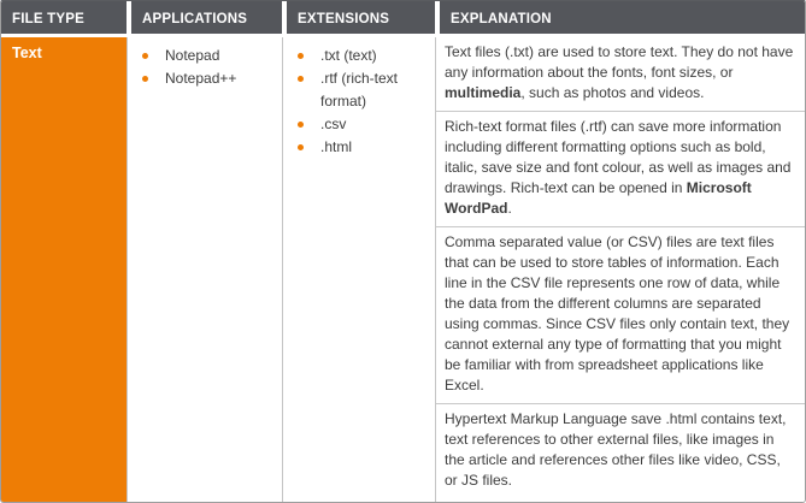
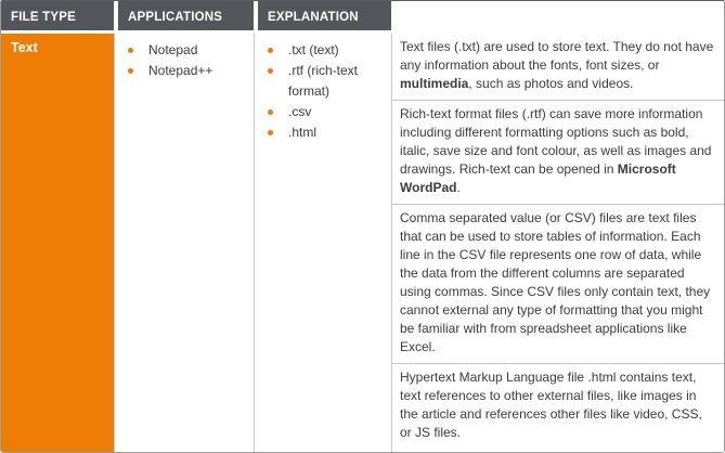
  FILE TYPE
  APPLICATIONS
- EXTENSIONS
  EXPLANATION
  Text
  Notepad
  Notepad++
  .txt (text)
  .rtf (rich-text format)
  .csv
  .html
  Text files (.txt) are used to store text. They do not have any information about the fonts, font sizes, or multimedia, such as photos and videos.
  Rich-text format files (.rtf) can save more information including different formatting options such as bold, italic, save size and font colour, as well as images and drawings. Rich-text can be opened in Microsoft WordPad.
  Comma separated value (or CSV) files are text files that can be used to store tables of information. Each line in the CSV file represents one row of data, while the data from the different columns are separated using commas. Since CSV files only contain text, they cannot external any type of formatting that you might be familiar with from spreadsheet applications like Excel.
- Hypertext Markup Language save .html contains text, text references to other external files, like images in the article and references other files like video, CSS, or JS files.
+ Hypertext Markup Language file .html contains text, text references to other external files, like images in the article and references other files like video, CSS, or JS files.
